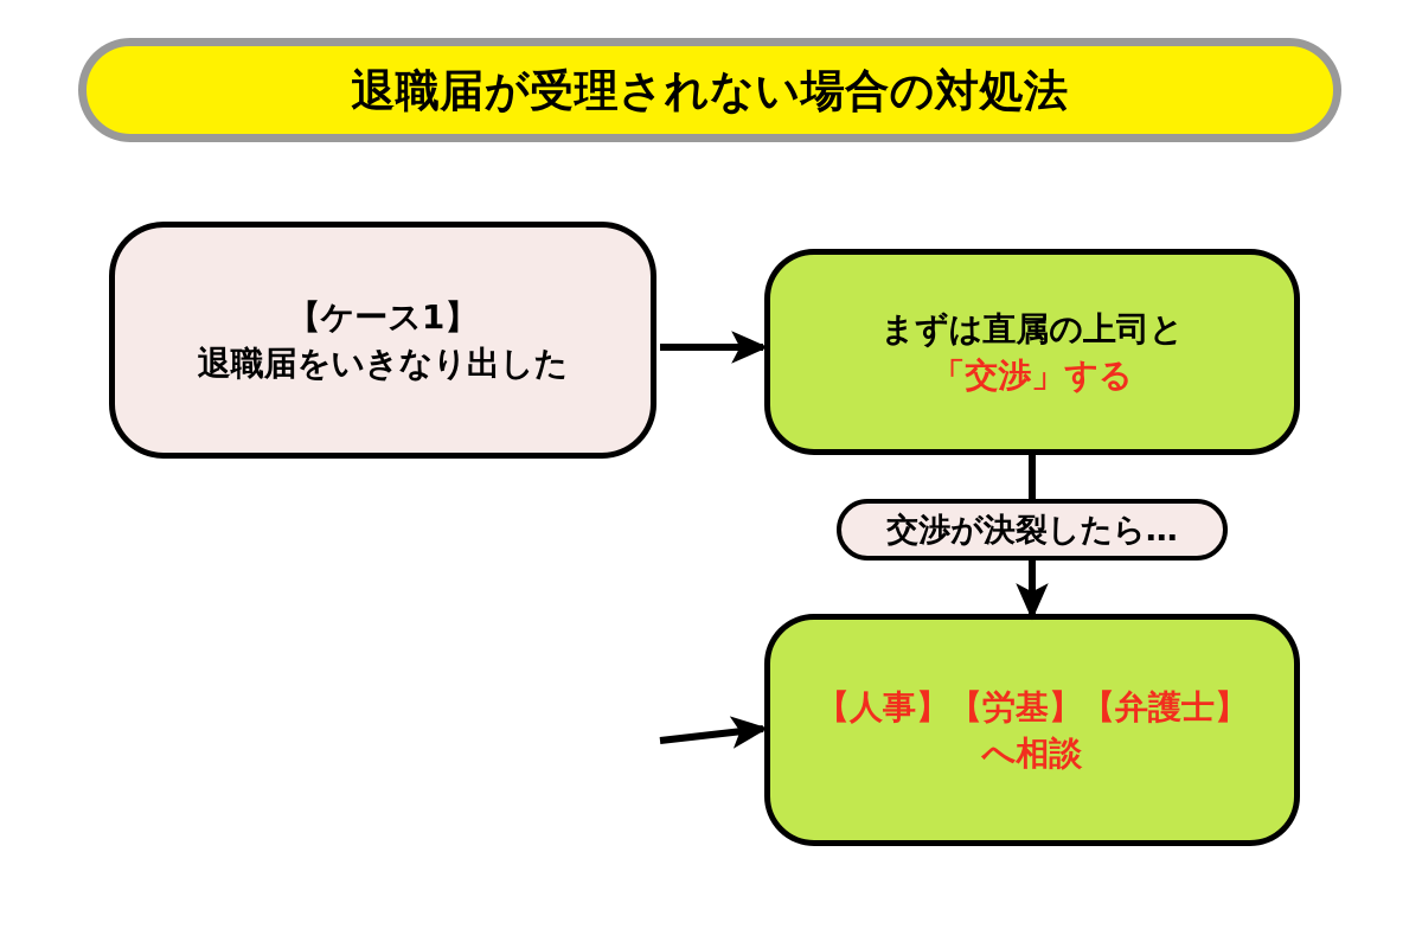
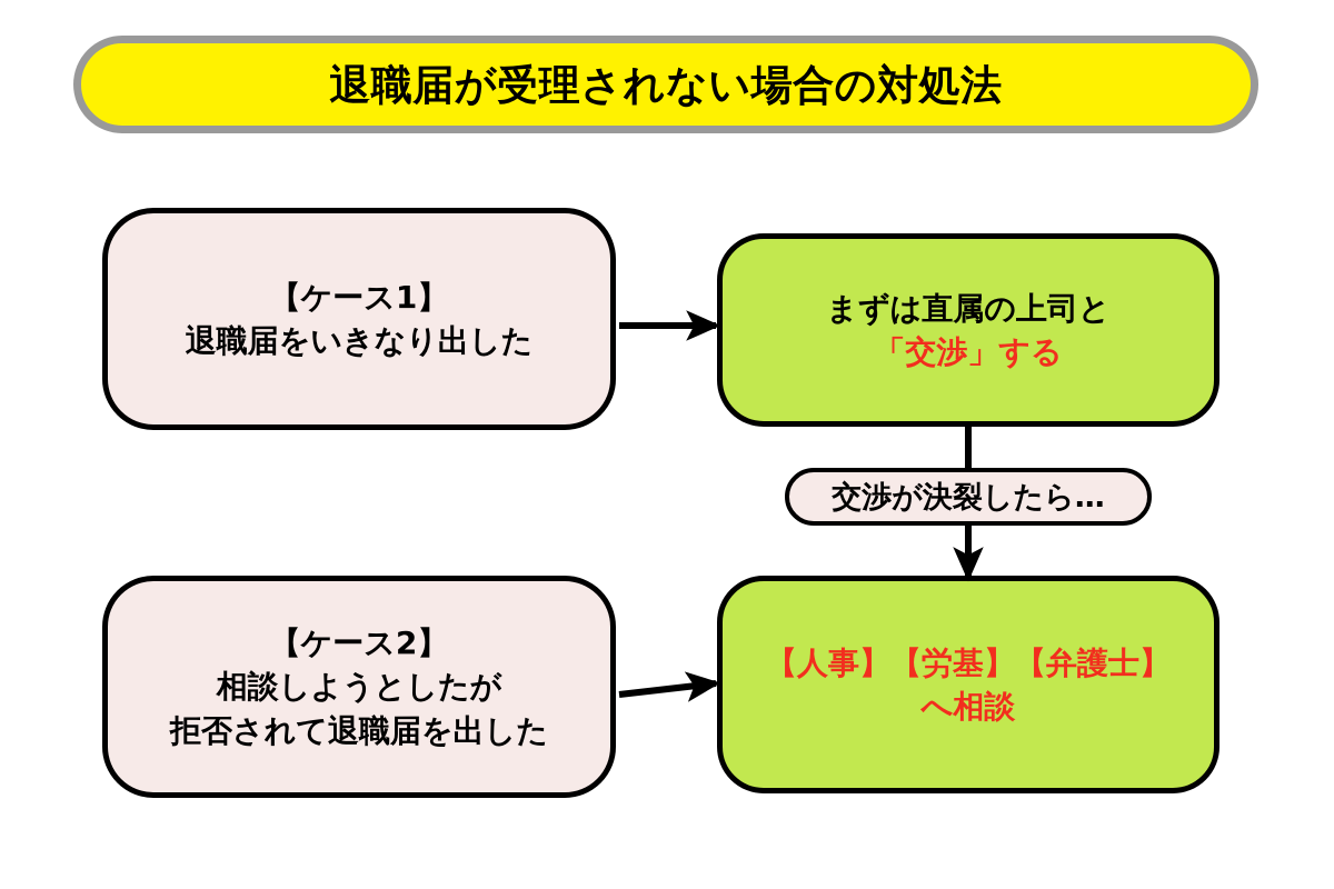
  退職届が受理されない場合の対処法
  【ケース1】
  退職届をいきなり出した
+ 【ケース2】
+ 相談しようとしたが
+ 拒否されて退職届を出した
  まずは直属の上司と
  「交渉」する
  交渉が決裂したら…
  【人事】【労基】【弁護士】
  へ相談
